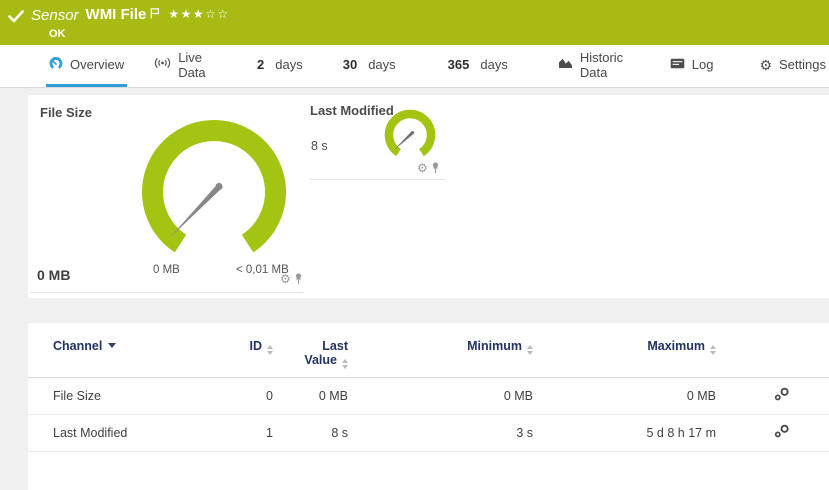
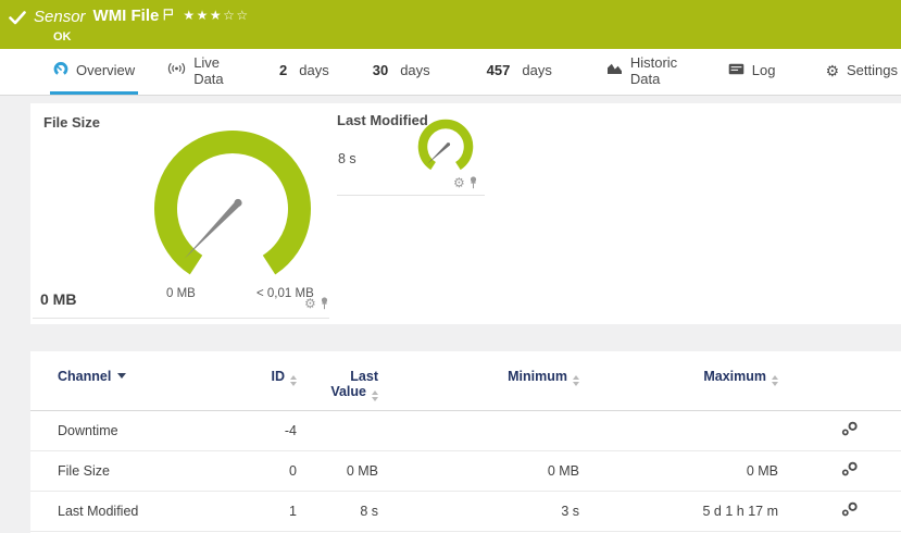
  Sensor
  WMI File
  ★★★☆☆
  OK
  Overview
  Live Data
  2
  days
  30
  days
- 365
+ 457
  days
  Historic Data
  Log
  ⚙
  Settings
  File Size
  0 MB
  < 0,01 MB
  ⚙
  0 MB
  Last Modified
  8 s
  ⚙
  Channel	ID	Last Value	Minimum	Maximum
+ Downtime	-4
  File Size	0	0 MB	0 MB	0 MB
- Last Modified	1	8 s	3 s	5 d 8 h 17 m
+ Last Modified	1	8 s	3 s	5 d 1 h 17 m
